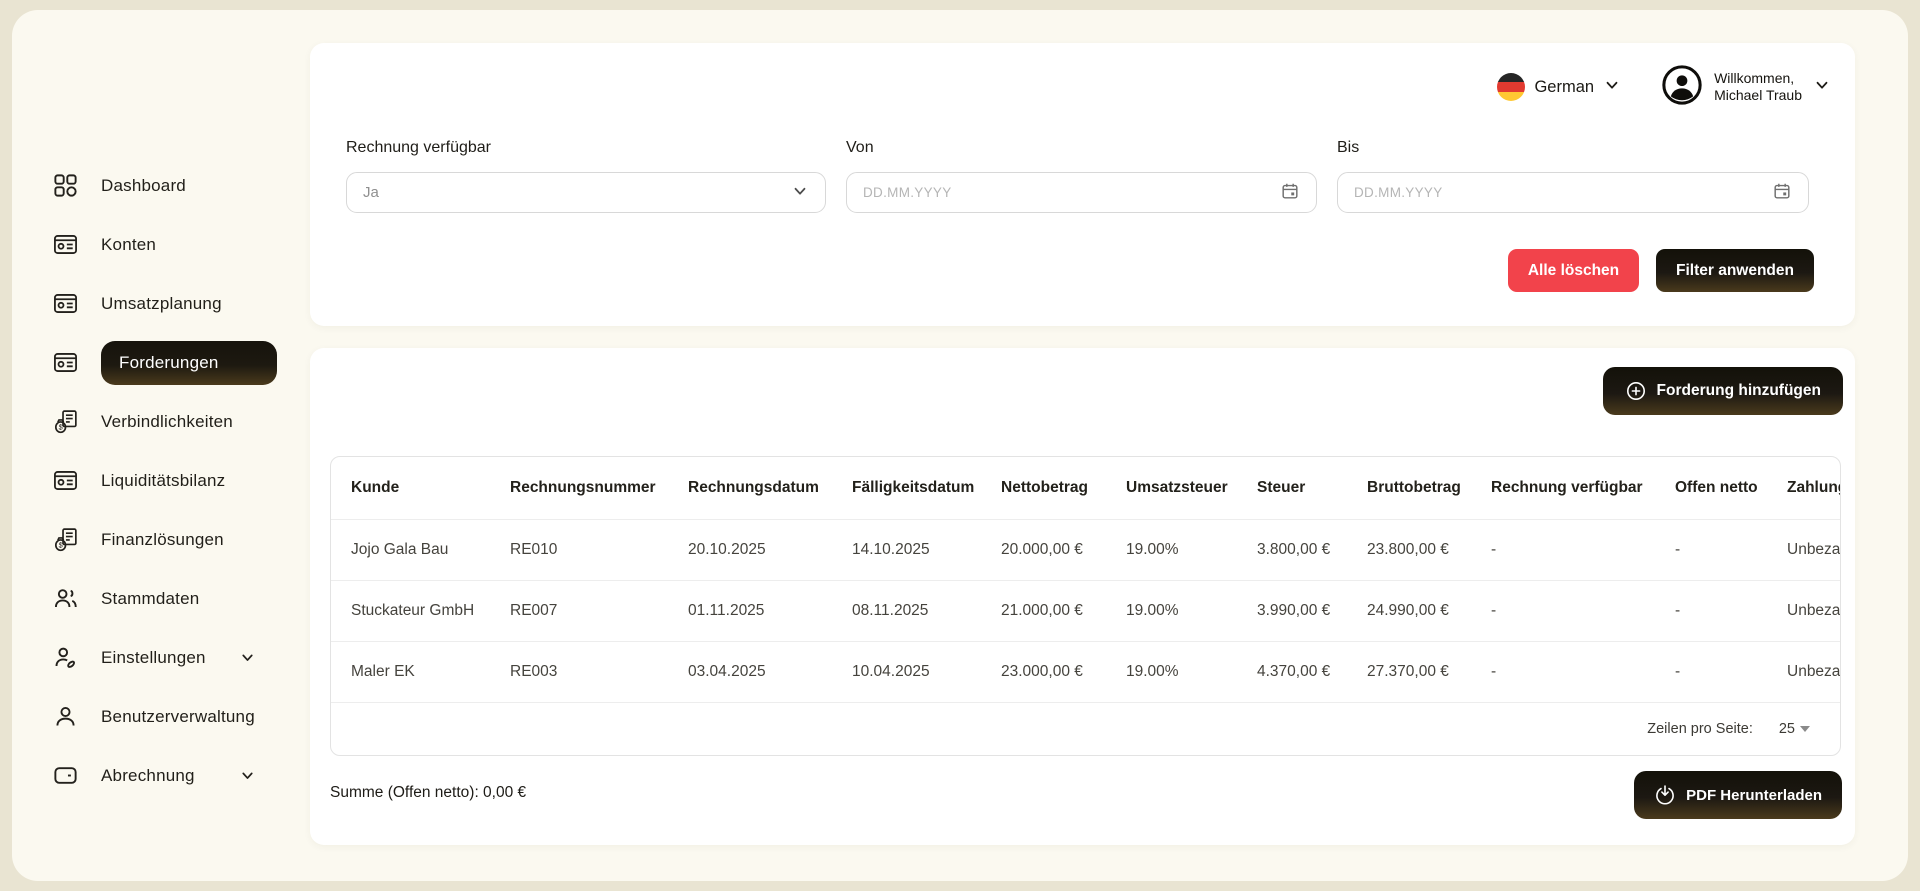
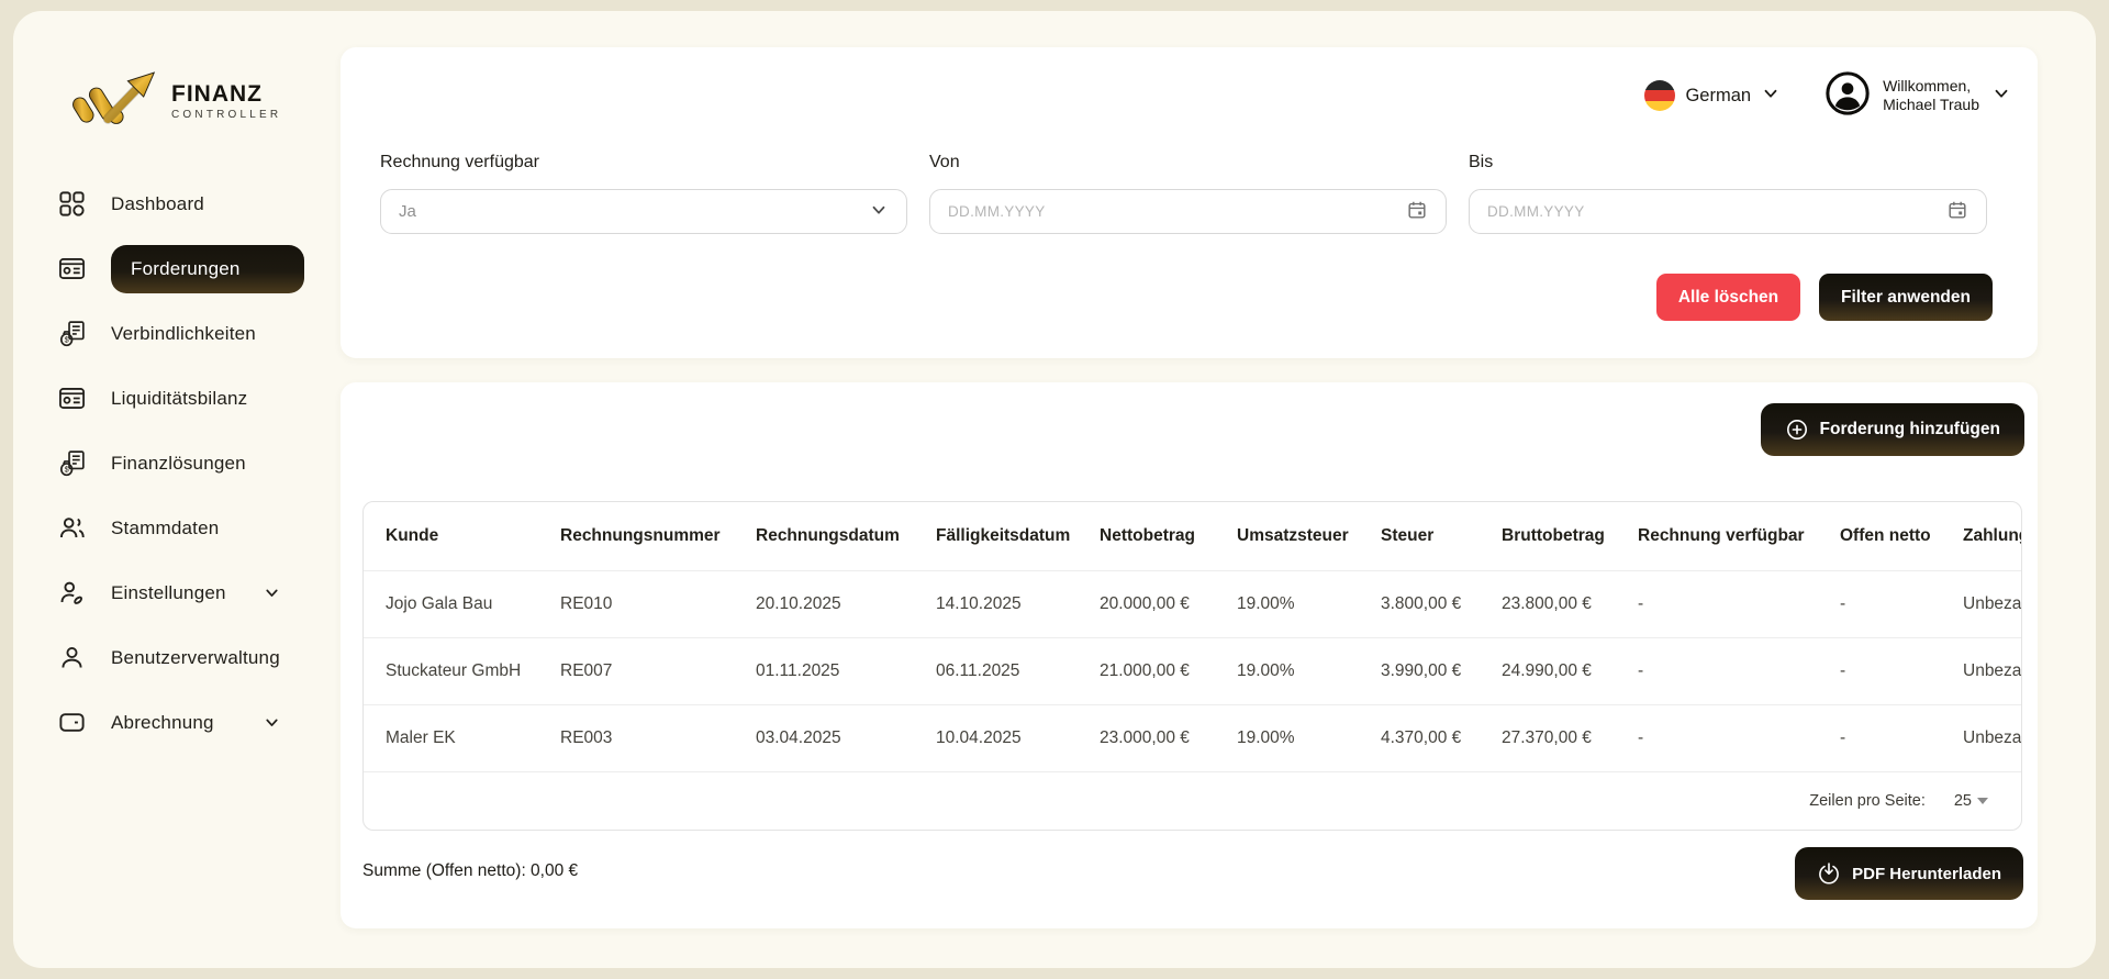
+ FINANZ
+ CONTROLLER
  Dashboard
- Konten
- Umsatzplanung
  Forderungen
  $
  Verbindlichkeiten
  Liquiditätsbilanz
  $
  Finanzlösungen
  Stammdaten
  Einstellungen
  Benutzerverwaltung
  Abrechnung
  German
  Willkommen,
  Michael Traub
  Rechnung verfügbar
  Ja
  Von
  DD.MM.YYYY
  Bis
  DD.MM.YYYY
  Alle löschen
  Filter anwenden
  Forderung hinzufügen
  Kunde	Rechnungsnummer	Rechnungsdatum	Fälligkeitsdatum	Nettobetrag	Umsatzsteuer	Steuer	Bruttobetrag	Rechnung verfügbar	Offen netto	Zahlun
  Jojo Gala Bau	RE010	20.10.2025	14.10.2025	20.000,00 €	19.00%	3.800,00 €	23.800,00 €	-	-	Unbeza
- Stuckateur GmbH	RE007	01.11.2025	08.11.2025	21.000,00 €	19.00%	3.990,00 €	24.990,00 €	-	-	Unbeza
+ Stuckateur GmbH	RE007	01.11.2025	06.11.2025	21.000,00 €	19.00%	3.990,00 €	24.990,00 €	-	-	Unbeza
  Maler EK	RE003	03.04.2025	10.04.2025	23.000,00 €	19.00%	4.370,00 €	27.370,00 €	-	-	Unbeza
  Zeilen pro Seite:
  25
  Summe (Offen netto): 0,00 €
  PDF Herunterladen
